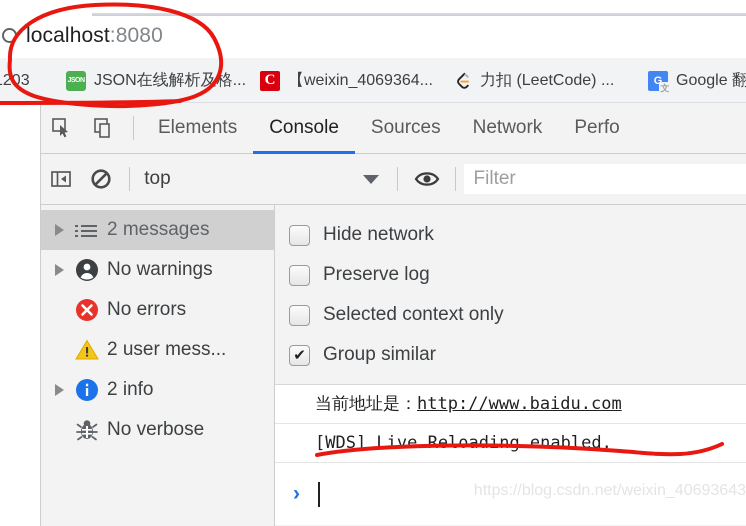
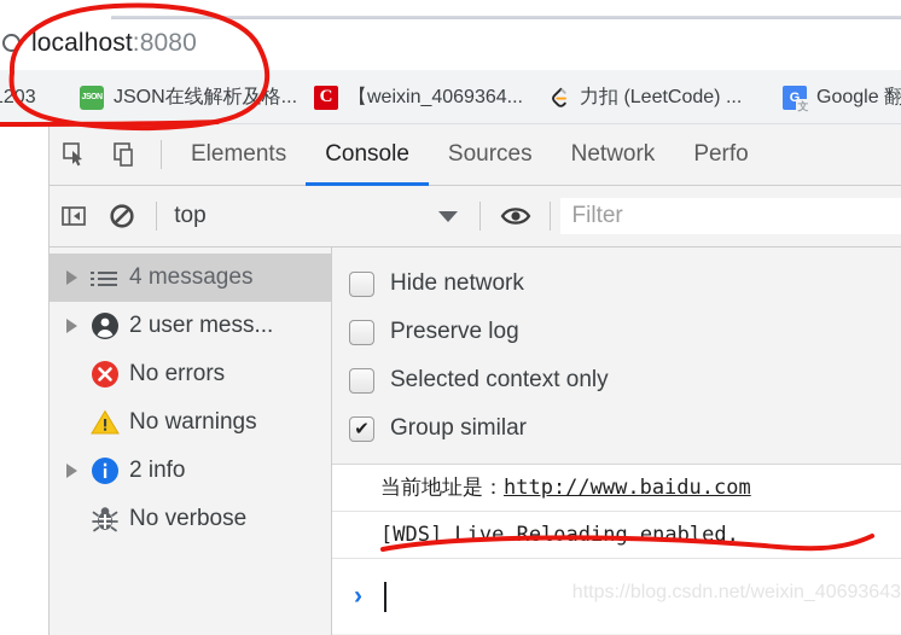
  localhost:8080
  JSON在线解析及格...
  C
  【weixin_4069364...
  力扣 (LeetCode) ...
  G
  Google 翻
  Elements
  Console
  Sources
  Network
  Perfo
  top
  Filter
- 2 messages
+ 4 messages
- No warnings
+ 2 user mess...
  No errors
- 2 user mess...
+ No warnings
  2 info
  No verbose
  Hide network
  Preserve log
  Selected context only
  ✔
  Group similar
  当前地址是：
  http://www.baidu.com
  [WDS] Live Reloading enabled.
  ›
  https://blog.csdn.net/weixin_40693643
